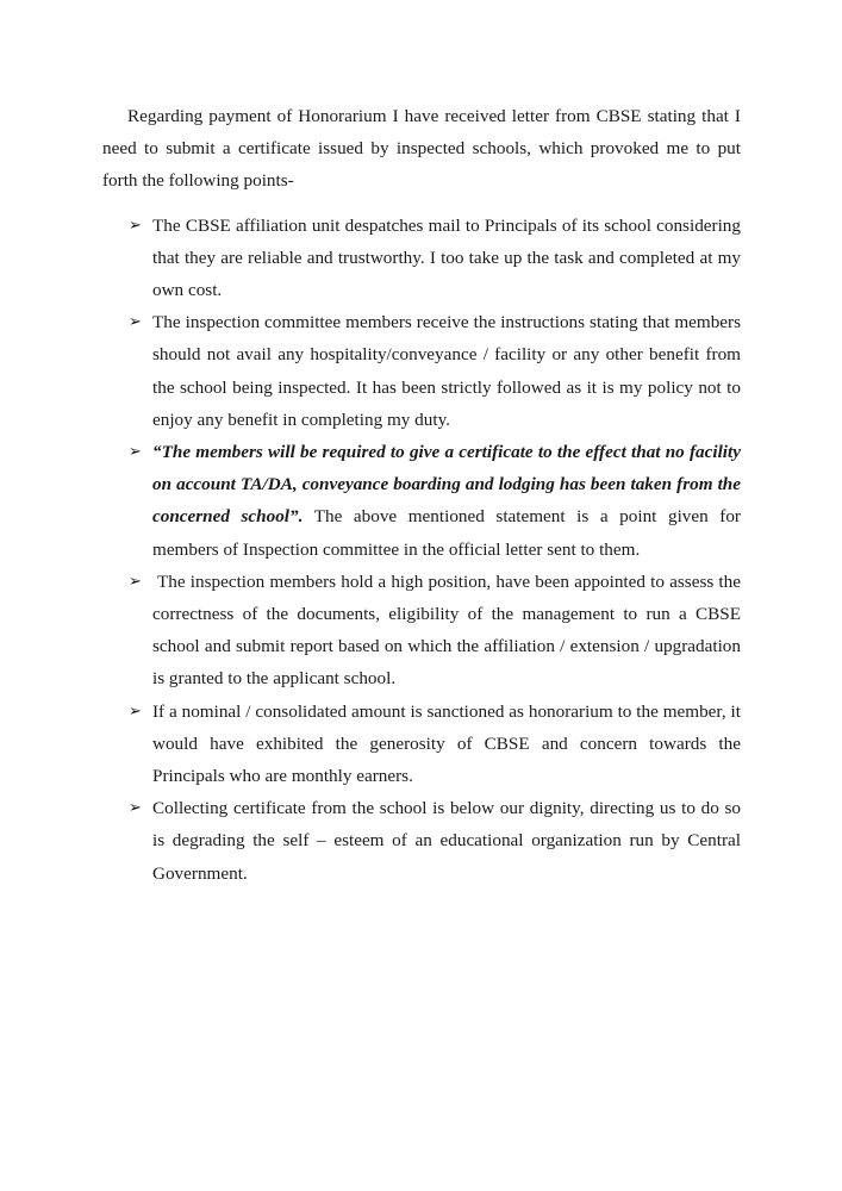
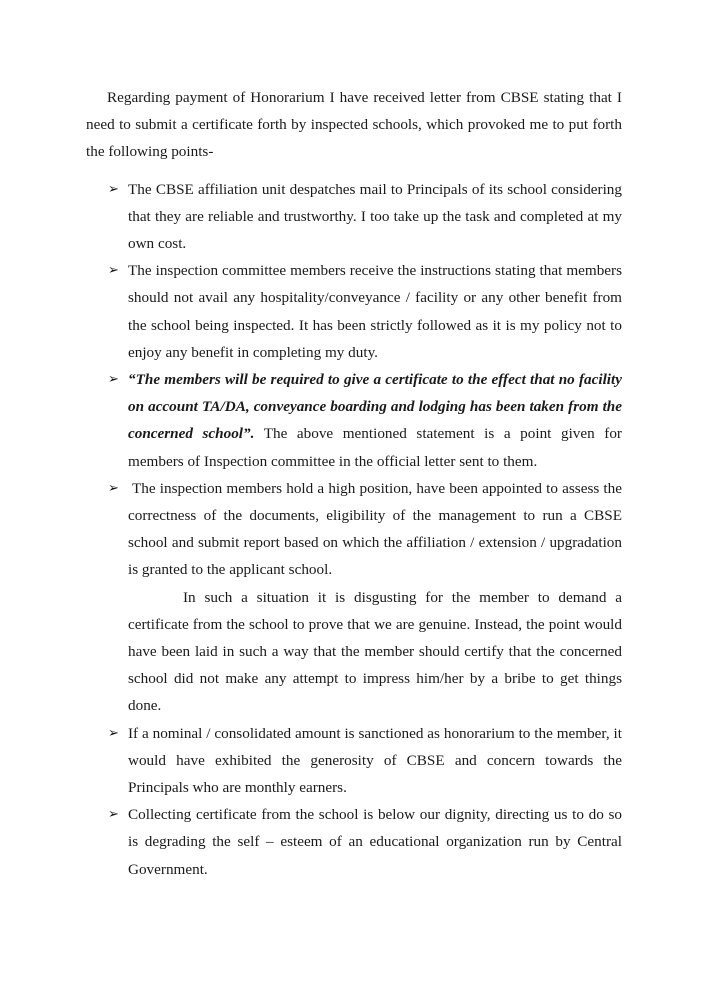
- Regarding payment of Honorarium I have received letter from CBSE stating that I need to submit a certificate issued by inspected schools, which provoked me to put forth the following points-
+ Regarding payment of Honorarium I have received letter from CBSE stating that I need to submit a certificate forth by inspected schools, which provoked me to put forth the following points-
  ➢
  The CBSE affiliation unit despatches mail to Principals of its school considering that they are reliable and trustworthy. I too take up the task and completed at my own cost.
  ➢
  The inspection committee members receive the instructions stating that members should not avail any hospitality/conveyance / facility or any other benefit from the school being inspected. It has been strictly followed as it is my policy not to enjoy any benefit in completing my duty.
  ➢
  “The members will be required to give a certificate to the effect that no facility on account TA/DA, conveyance boarding and lodging has been taken from the concerned school”. The above mentioned statement is a point given for members of Inspection committee in the official letter sent to them.
  ➢
  The inspection members hold a high position, have been appointed to assess the correctness of the documents, eligibility of the management to run a CBSE school and submit report based on which the affiliation / extension / upgradation is granted to the applicant school.
+ In such a situation it is disgusting for the member to demand a certificate from the school to prove that we are genuine. Instead, the point would have been laid in such a way that the member should certify that the concerned school did not make any attempt to impress him/her by a bribe to get things done.
  ➢
  If a nominal / consolidated amount is sanctioned as honorarium to the member, it would have exhibited the generosity of CBSE and concern towards the Principals who are monthly earners.
  ➢
  Collecting certificate from the school is below our dignity, directing us to do so is degrading the self – esteem of an educational organization run by Central Government.
